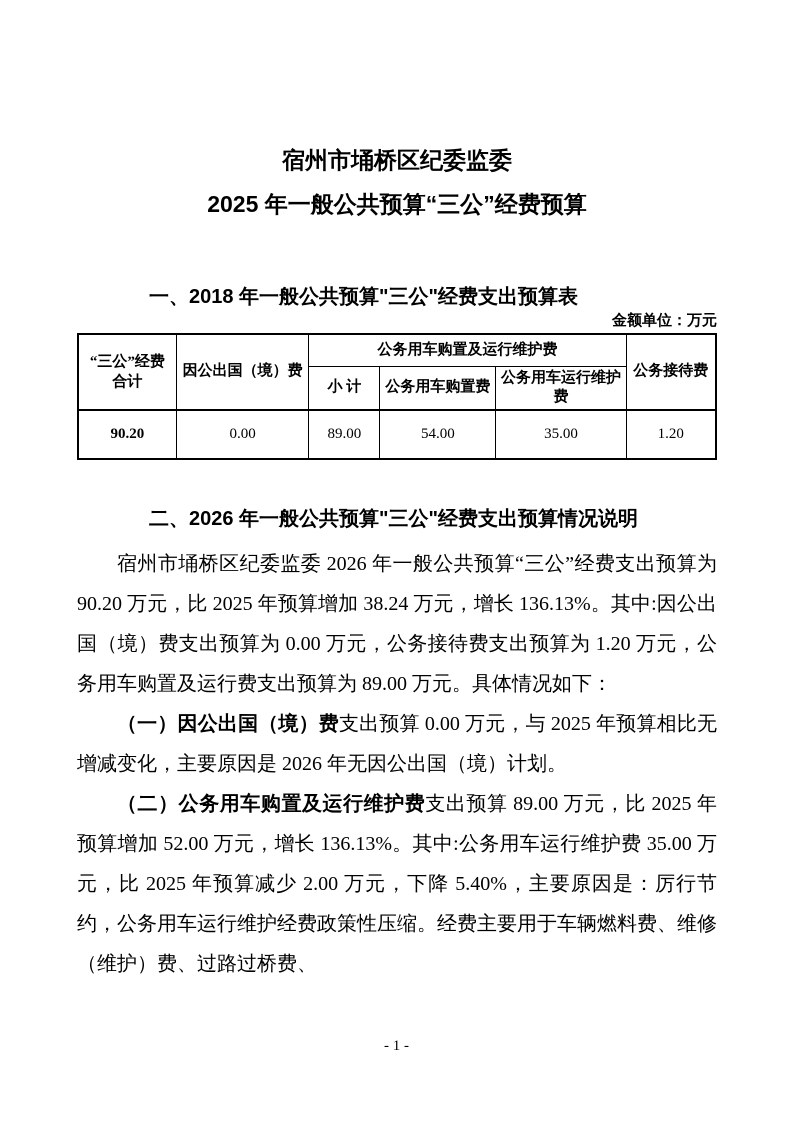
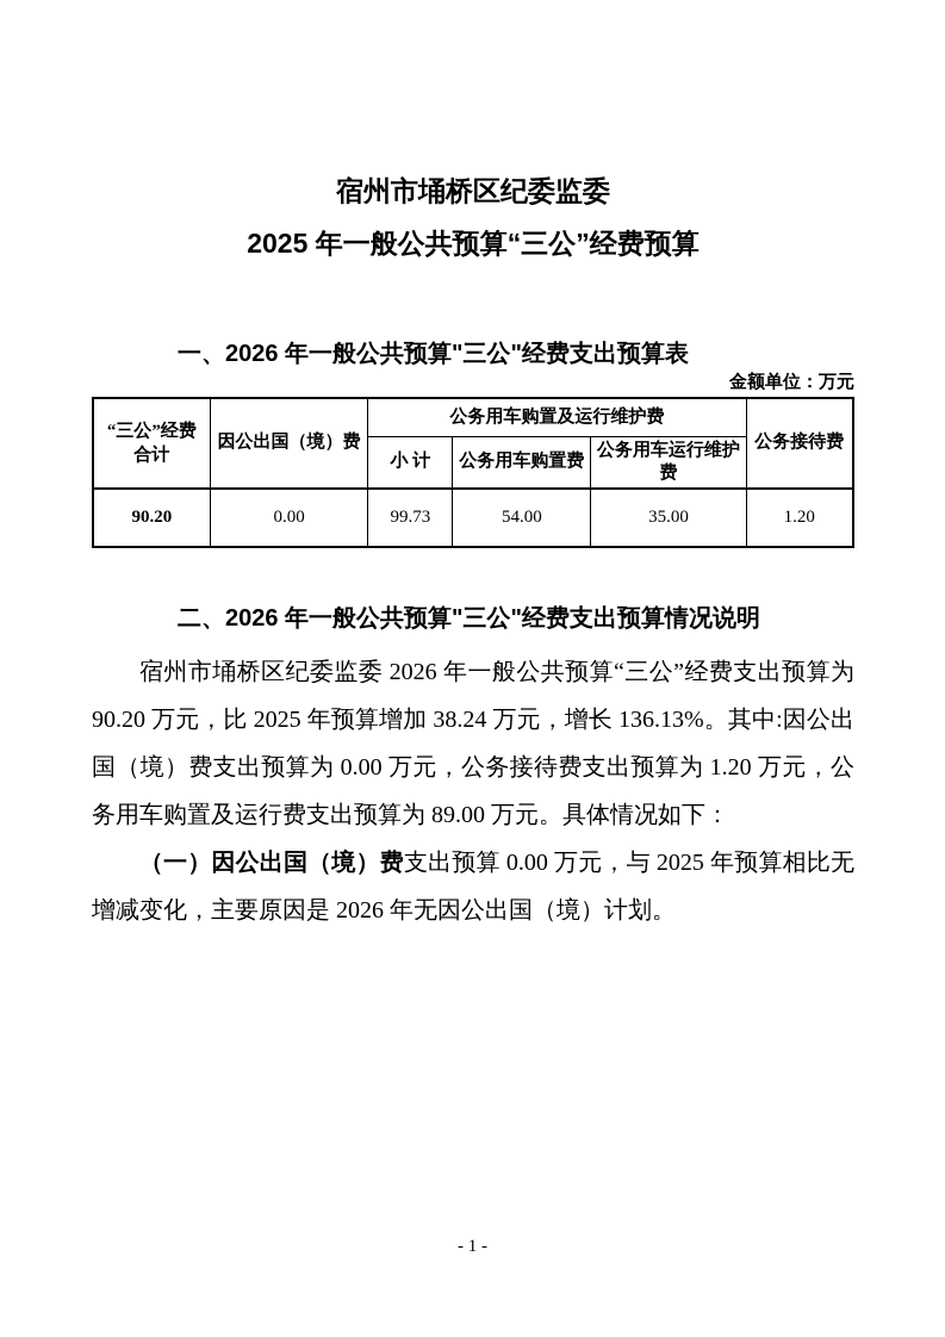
  宿州市埇桥区纪委监委
  2025 年一般公共预算“三公”经费预算
- 一、2018 年一般公共预算"三公"经费支出预算表
+ 一、2026 年一般公共预算"三公"经费支出预算表
  金额单位：万元
  “三公”经费 合计	因公出国（境）费	公务用车购置及运行维护费	公务接待费
  小 计	公务用车购置费	公务用车运行维护费
- 90.20	0.00	89.00	54.00	35.00	1.20
+ 90.20	0.00	99.73	54.00	35.00	1.20
  二、2026 年一般公共预算"三公"经费支出预算情况说明
  宿州市埇桥区纪委监委 2026 年一般公共预算“三公”经费支出预算为 90.20 万元，比 2025 年预算增加 38.24 万元，增长 136.13%。其中:因公出国（境）费支出预算为 0.00 万元，公务接待费支出预算为 1.20 万元，公务用车购置及运行费支出预算为 89.00 万元。具体情况如下：
  （一）因公出国（境）费支出预算 0.00 万元，与 2025 年预算相比无增减变化，主要原因是 2026 年无因公出国（境）计划。
- （二）公务用车购置及运行维护费支出预算 89.00 万元，比 2025 年预算增加 52.00 万元，增长 136.13%。其中:公务用车运行维护费 35.00 万元，比 2025 年预算减少 2.00 万元，下降 5.40%，主要原因是：厉行节约，公务用车运行维护经费政策性压缩。经费主要用于车辆燃料费、维修（维护）费、过路过桥费、
  - 1 -
